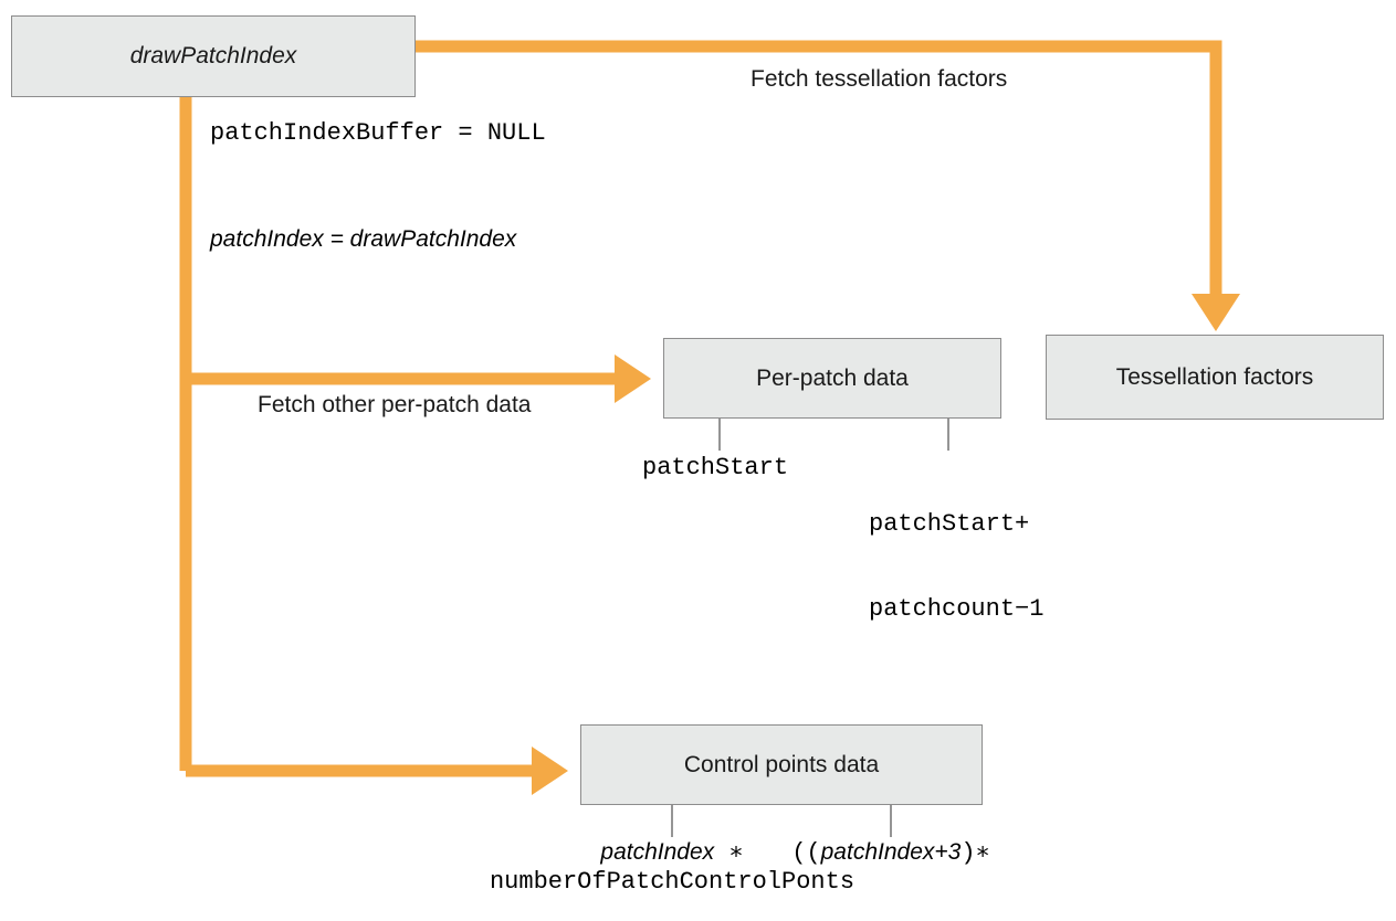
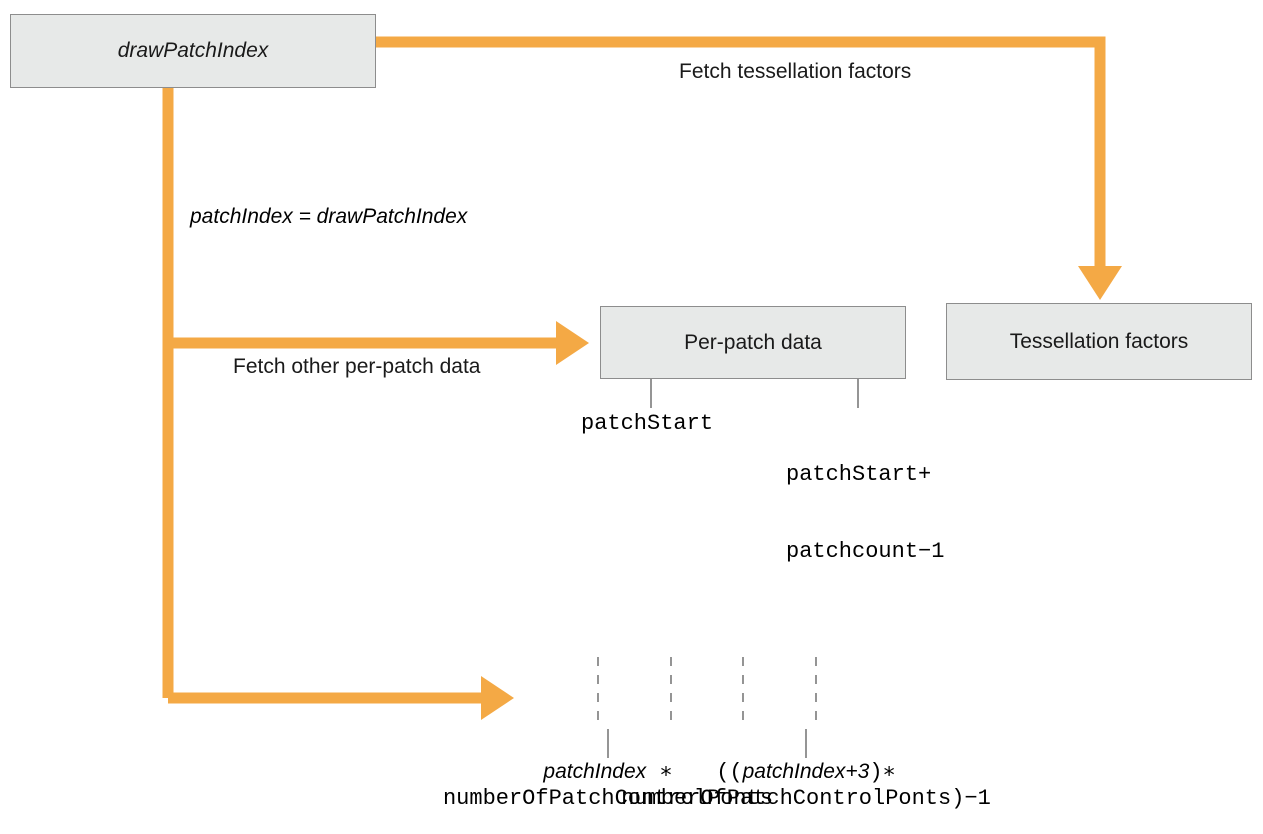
  drawPatchIndex
  Per-patch data
  Tessellation factors
- Control points data
  Fetch tessellation factors
  Fetch other per-patch data
- patchIndexBuffer = NULL
  patchIndex = drawPatchIndex
  patchStart
  patchStart+
  patchcount−1
  patchIndex ∗
  numberOfPatchControlPonts
  ((patchIndex+3)∗
+ numberOfPatchControlPonts)−1
